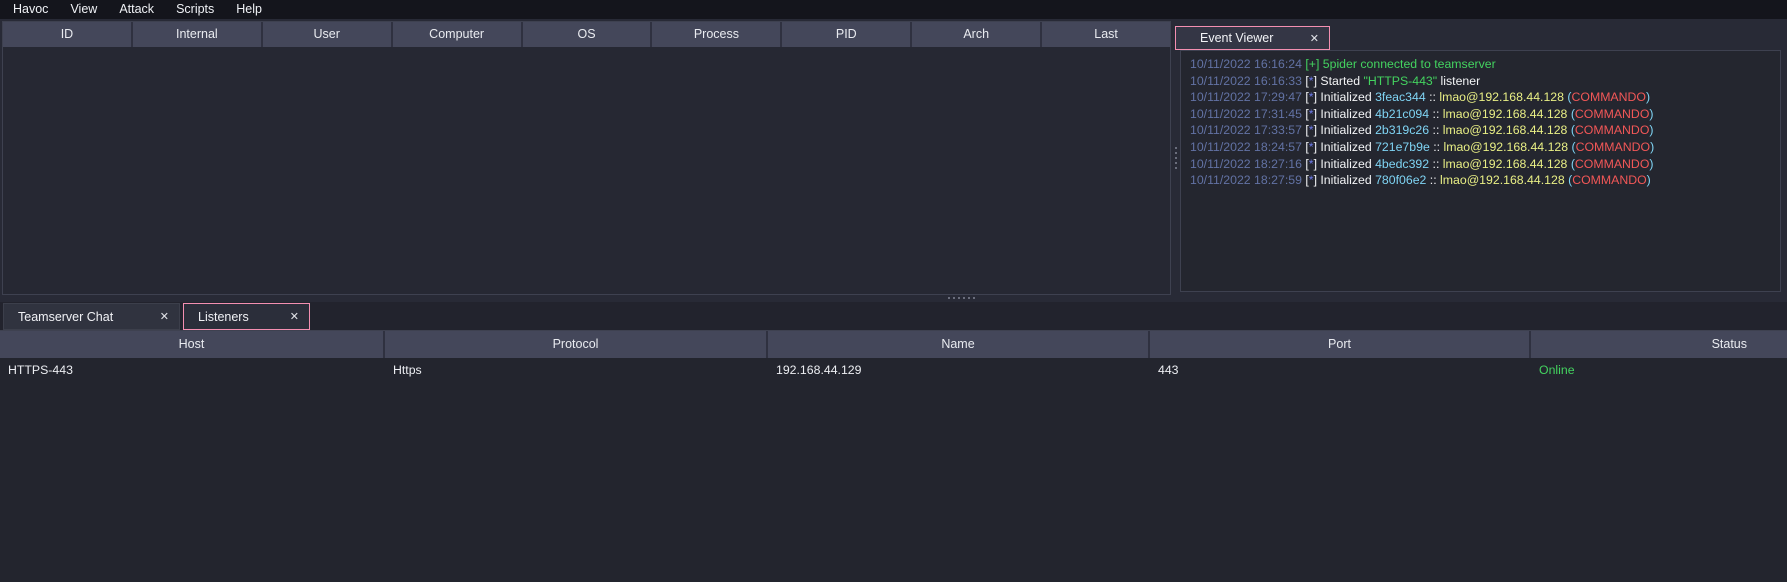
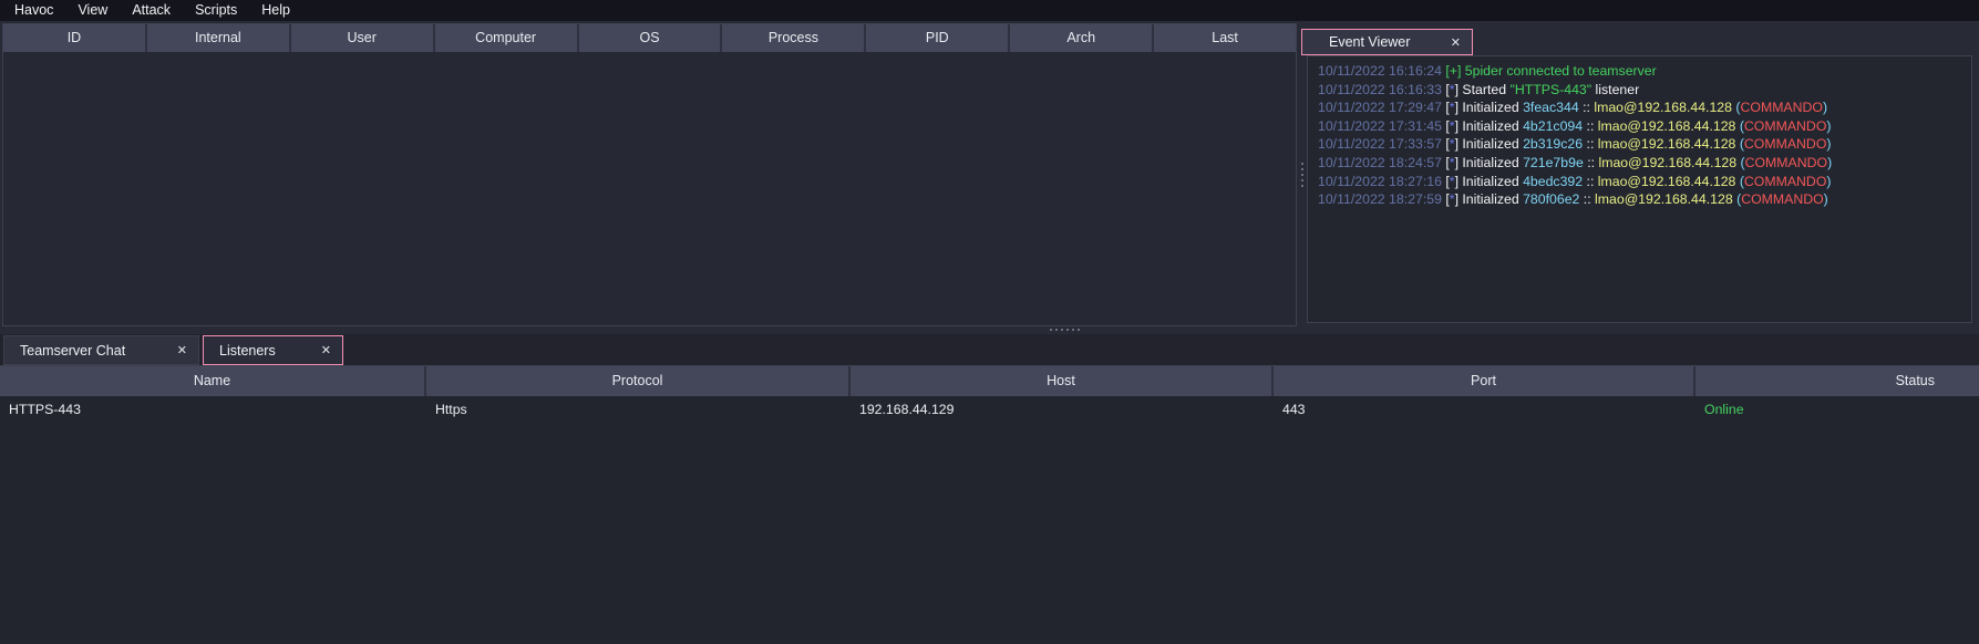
  Havoc
  View
  Attack
  Scripts
  Help
  ID
  Internal
  User
  Computer
  OS
  Process
  PID
  Arch
  Last
  Event Viewer
  ✕
  10/11/2022 16:16:24 [+] 5pider connected to teamserver
  10/11/2022 16:16:33 [*] Started "HTTPS-443" listener
  10/11/2022 17:29:47 [*] Initialized 3feac344 :: lmao@192.168.44.128 (COMMANDO)
  10/11/2022 17:31:45 [*] Initialized 4b21c094 :: lmao@192.168.44.128 (COMMANDO)
  10/11/2022 17:33:57 [*] Initialized 2b319c26 :: lmao@192.168.44.128 (COMMANDO)
  10/11/2022 18:24:57 [*] Initialized 721e7b9e :: lmao@192.168.44.128 (COMMANDO)
  10/11/2022 18:27:16 [*] Initialized 4bedc392 :: lmao@192.168.44.128 (COMMANDO)
  10/11/2022 18:27:59 [*] Initialized 780f06e2 :: lmao@192.168.44.128 (COMMANDO)
  Teamserver Chat
  ✕
  Listeners
  ✕
- Host
+ Name
  Protocol
- Name
+ Host
  Port
  Status
  HTTPS-443
  Https
  192.168.44.129
  443
  Online
